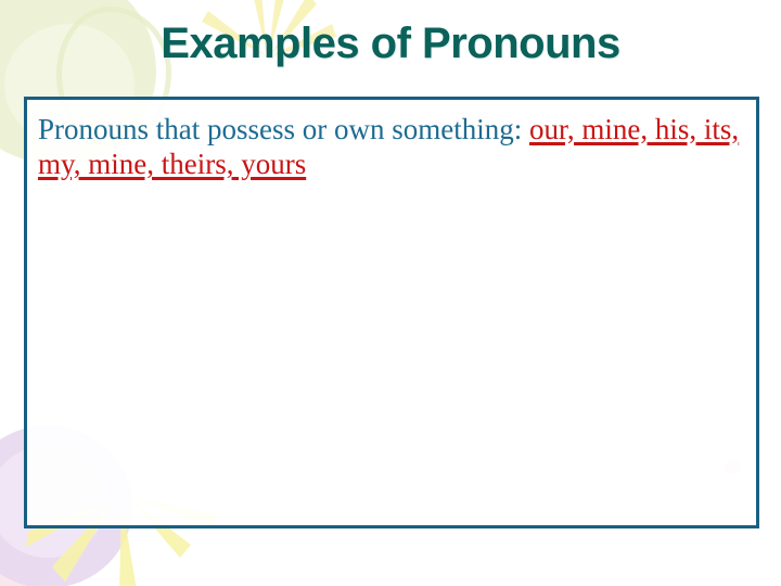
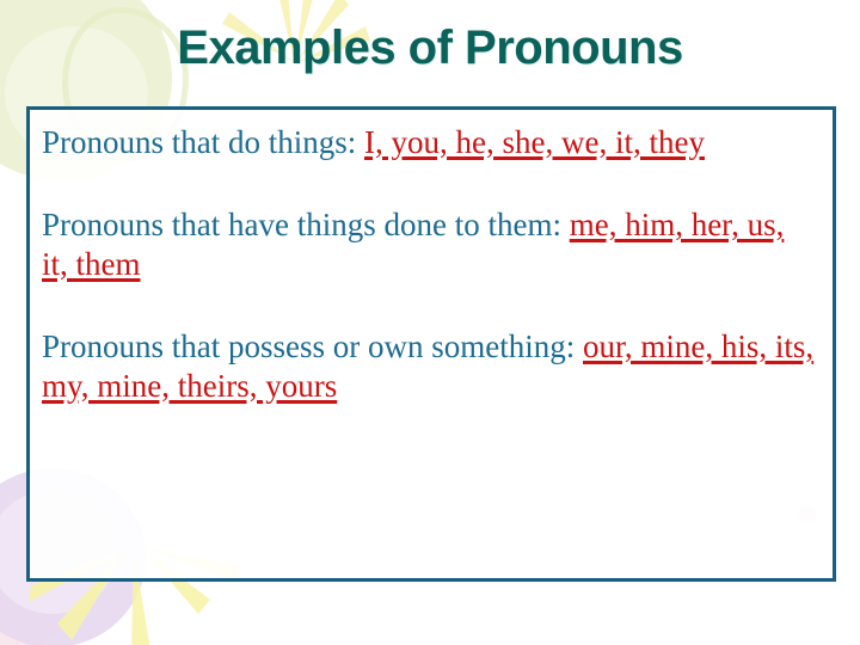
  Examples of Pronouns
+ Pronouns that do things: I, you, he, she, we, it, they
+ Pronouns that have things done to them: me, him, her, us, it, them
  Pronouns that possess or own something: our, mine, his, its, my, mine, theirs, yours
